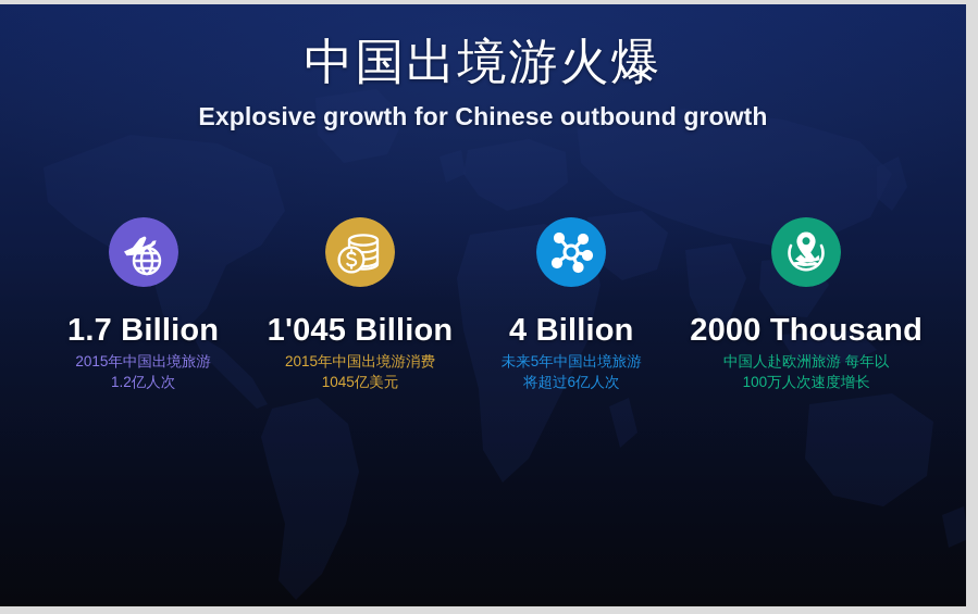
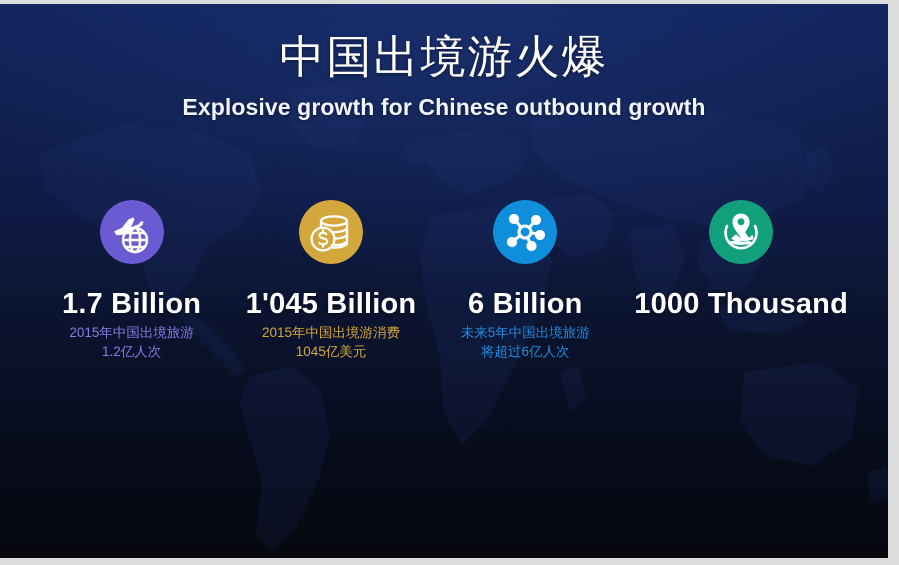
  中国出境游火爆
  Explosive growth for Chinese outbound growth
  1.7 Billion
  2015年中国出境旅游
  1.2亿人次
  1'045 Billion
  2015年中国出境游消费
  1045亿美元
- 4 Billion
+ 6 Billion
  未来5年中国出境旅游
  将超过6亿人次
- 2000 Thousand
+ 1000 Thousand
- 中国人赴欧洲旅游 每年以
- 100万人次速度增长
